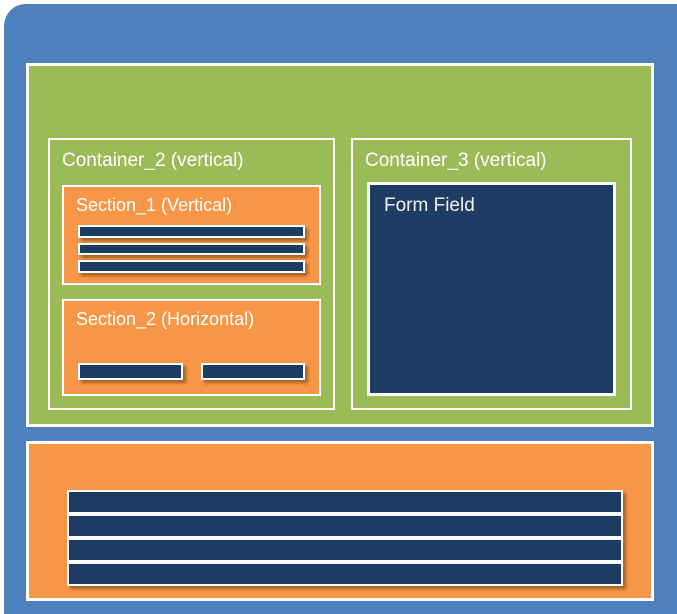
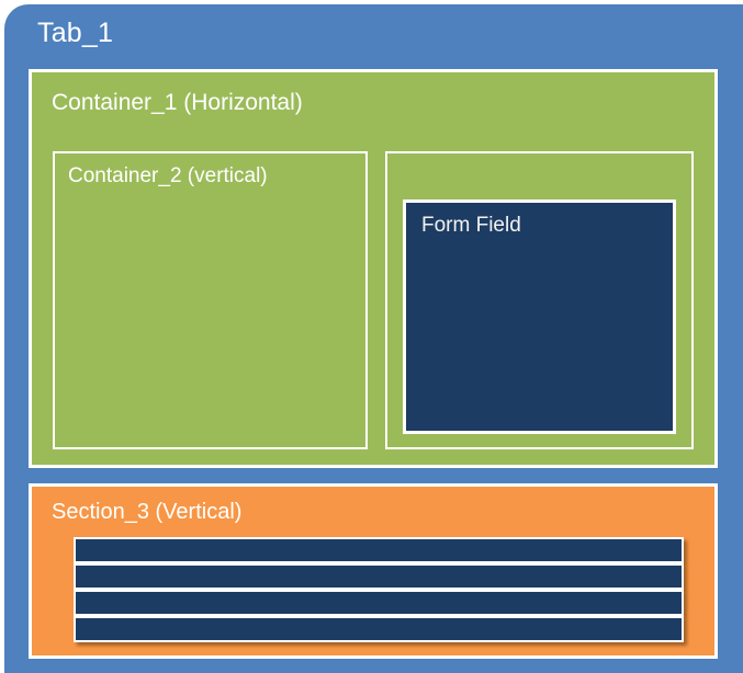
+ Tab_1
+ Container_1 (Horizontal)
  Container_2 (vertical)
- Section_1 (Vertical)
- Section_2 (Horizontal)
- Container_3 (vertical)
  Form Field
+ Section_3 (Vertical)
